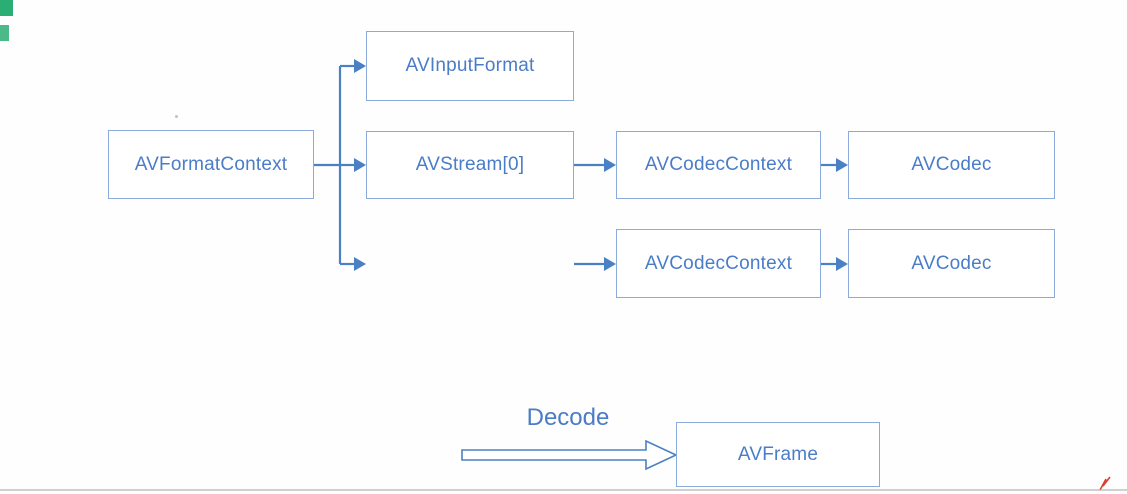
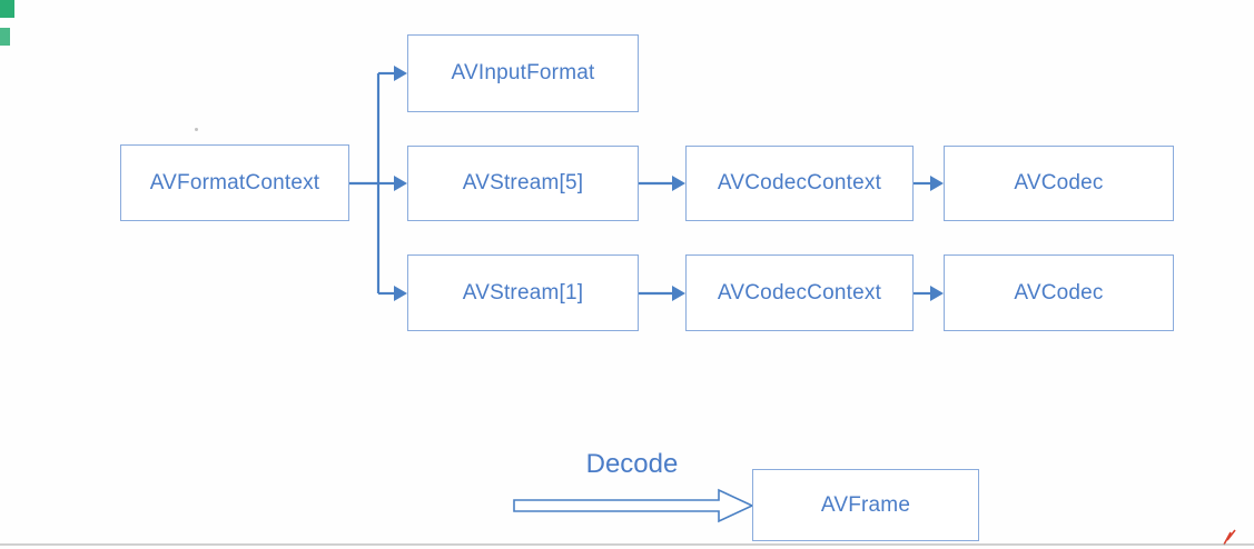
  AVFormatContext
  AVInputFormat
- AVStream[0]
+ AVStream[5]
+ AVStream[1]
  AVCodecContext
  AVCodec
  AVCodecContext
  AVCodec
  AVFrame
  Decode
